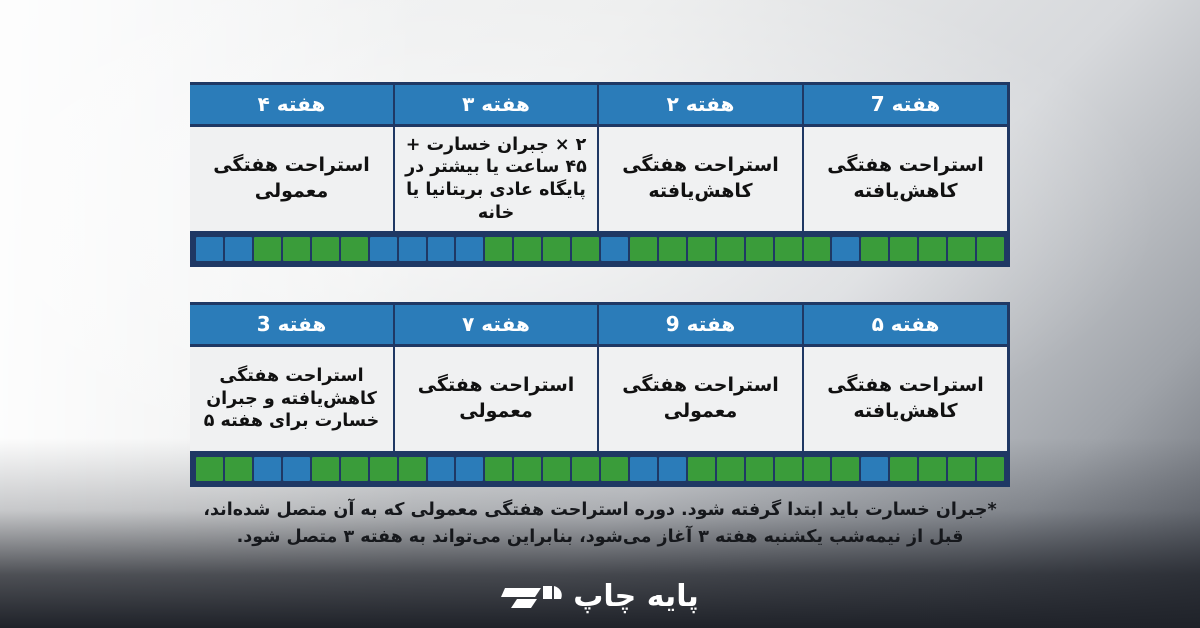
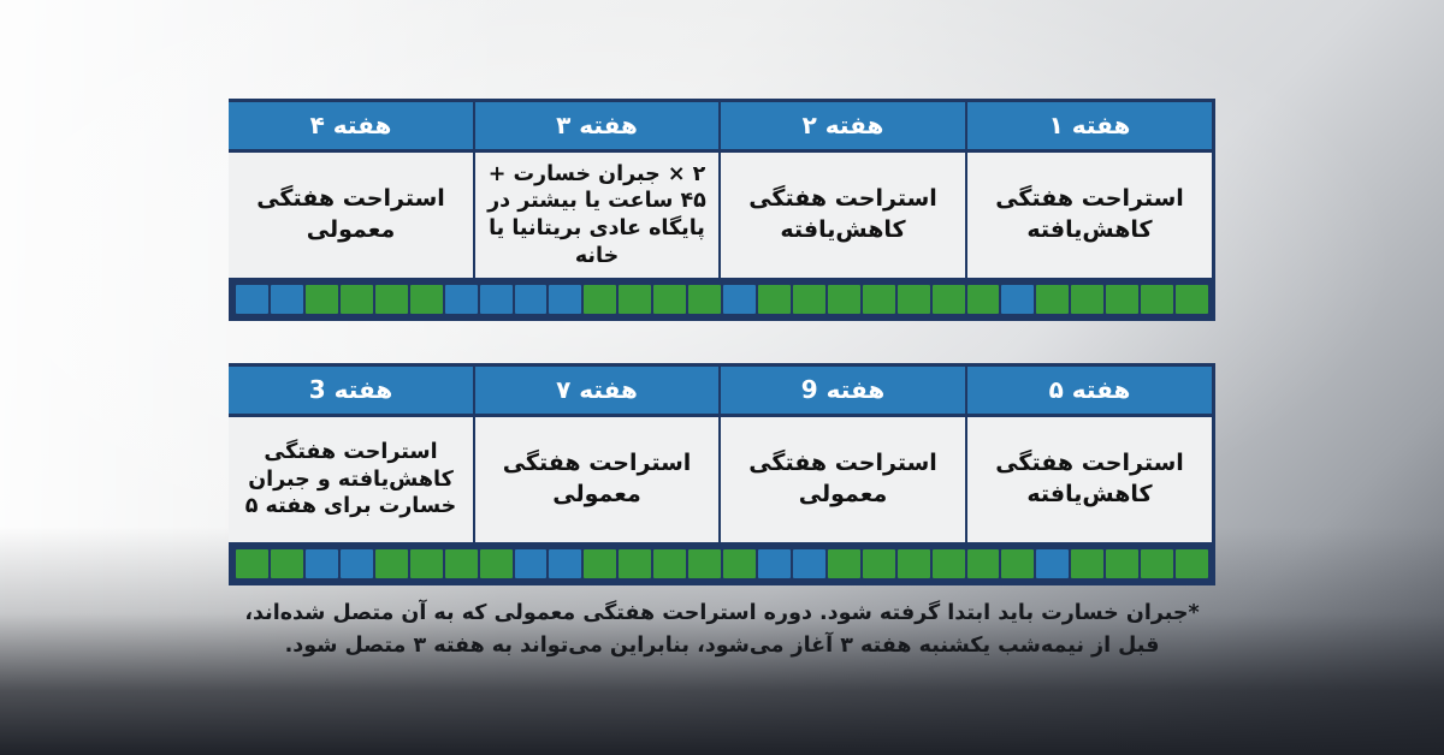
- هفته 7
+ هفته ۱
  استراحت هفتگی کاهش‌یافته
  هفته ۲
  استراحت هفتگی کاهش‌یافته
  هفته ۳
  ۲ × جبران خسارت + ۴۵ ساعت یا بیشتر در پایگاه عادی بریتانیا یا خانه
  هفته ۴
  استراحت هفتگی معمولی
  هفته ۵
  استراحت هفتگی کاهش‌یافته
  هفته 9
  استراحت هفتگی معمولی
  هفته ۷
  استراحت هفتگی معمولی
  هفته 3
  استراحت هفتگی کاهش‌یافته و جبران خسارت برای هفته ۵
  *جبران خسارت باید ابتدا گرفته شود. دوره استراحت هفتگی معمولی که به آن متصل شده‌اند، قبل از نیمه‌شب یکشنبه هفته ۳ آغاز می‌شود، بنابراین می‌تواند به هفته ۳ متصل شود.
- پایه چاپ
